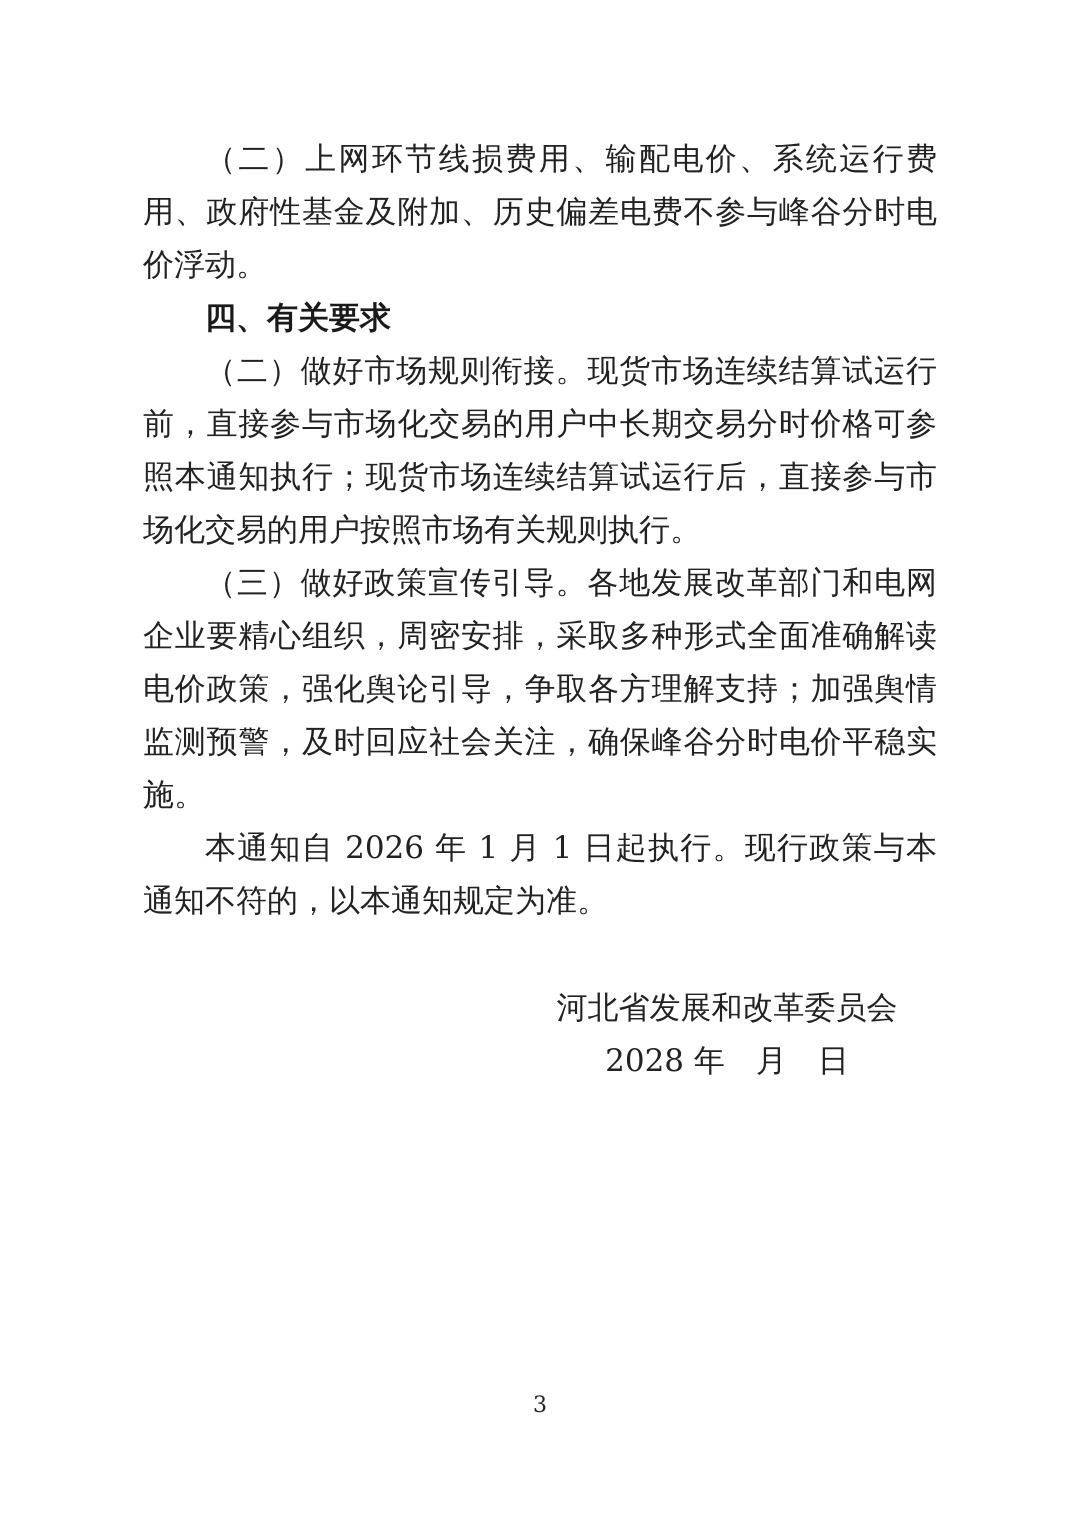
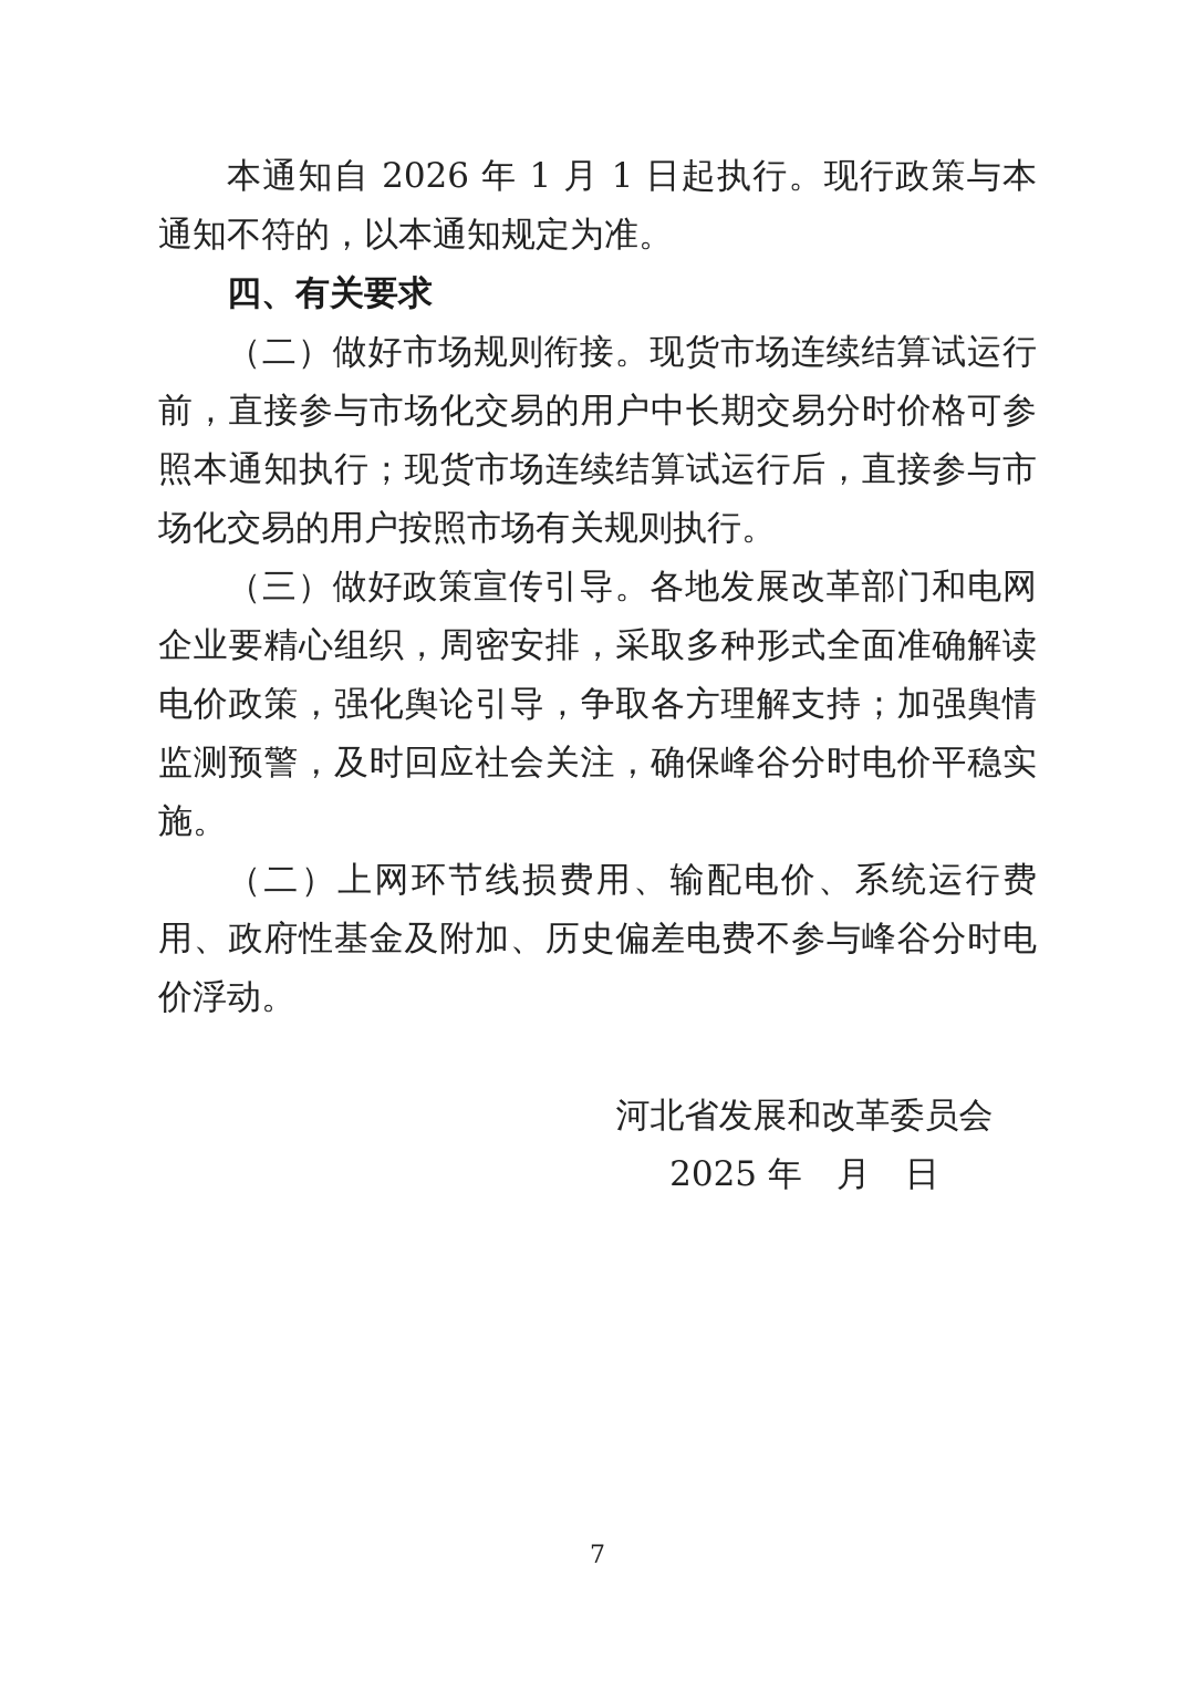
- （二）上网环节线损费用、输配电价、系统运行费用、政府性基金及附加、历史偏差电费不参与峰谷分时电价浮动。
+ 本通知自 2026 年 1 月 1 日起执行。现行政策与本通知不符的，以本通知规定为准。
  四、有关要求
  （二）做好市场规则衔接。现货市场连续结算试运行前，直接参与市场化交易的用户中长期交易分时价格可参照本通知执行；现货市场连续结算试运行后，直接参与市场化交易的用户按照市场有关规则执行。
  （三）做好政策宣传引导。各地发展改革部门和电网企业要精心组织，周密安排，采取多种形式全面准确解读电价政策，强化舆论引导，争取各方理解支持；加强舆情监测预警，及时回应社会关注，确保峰谷分时电价平稳实施。
- 本通知自 2026 年 1 月 1 日起执行。现行政策与本通知不符的，以本通知规定为准。
+ （二）上网环节线损费用、输配电价、系统运行费用、政府性基金及附加、历史偏差电费不参与峰谷分时电价浮动。
  河北省发展和改革委员会
- 2028 年 月 日
+ 2025 年 月 日
- 3
+ 7
